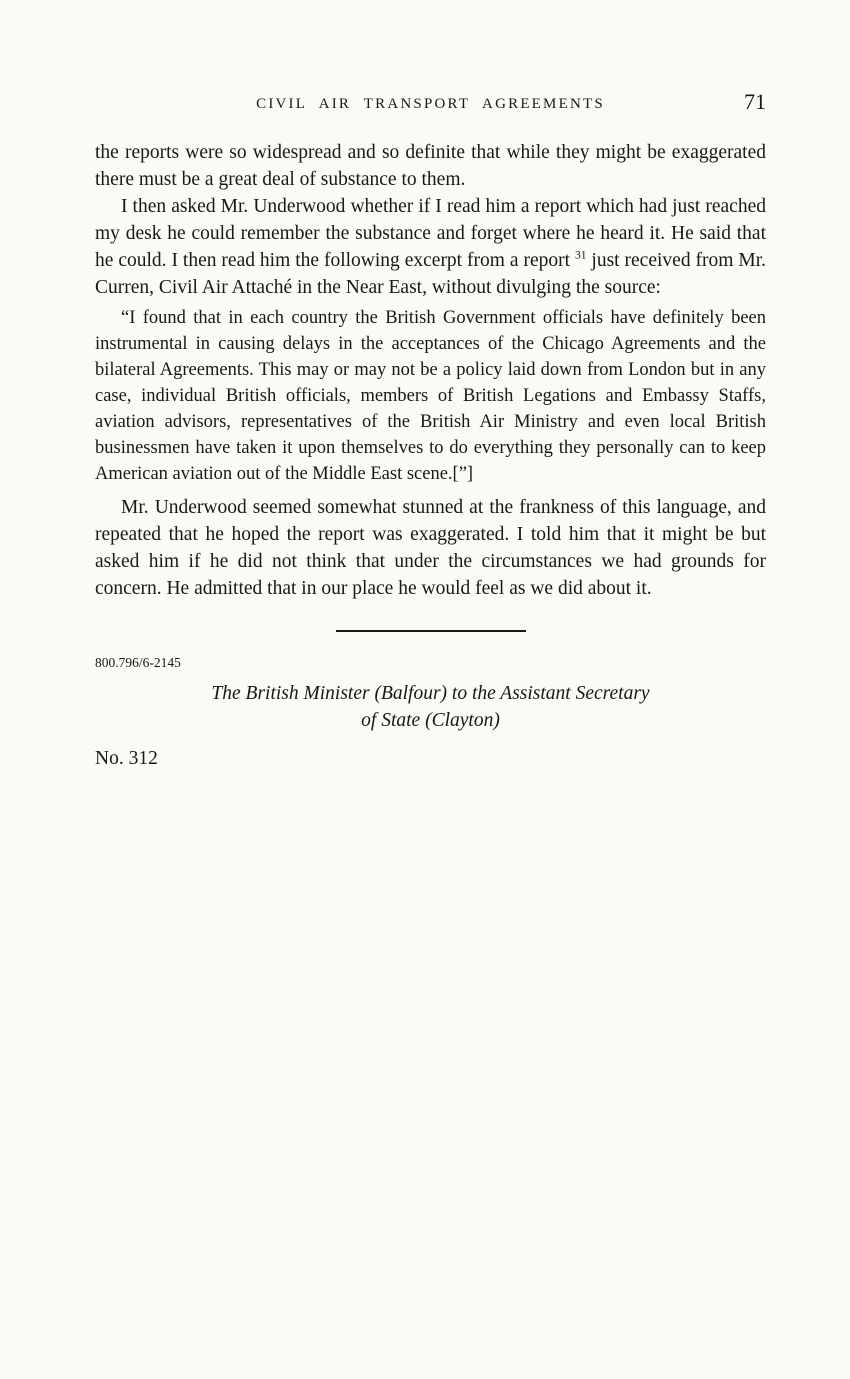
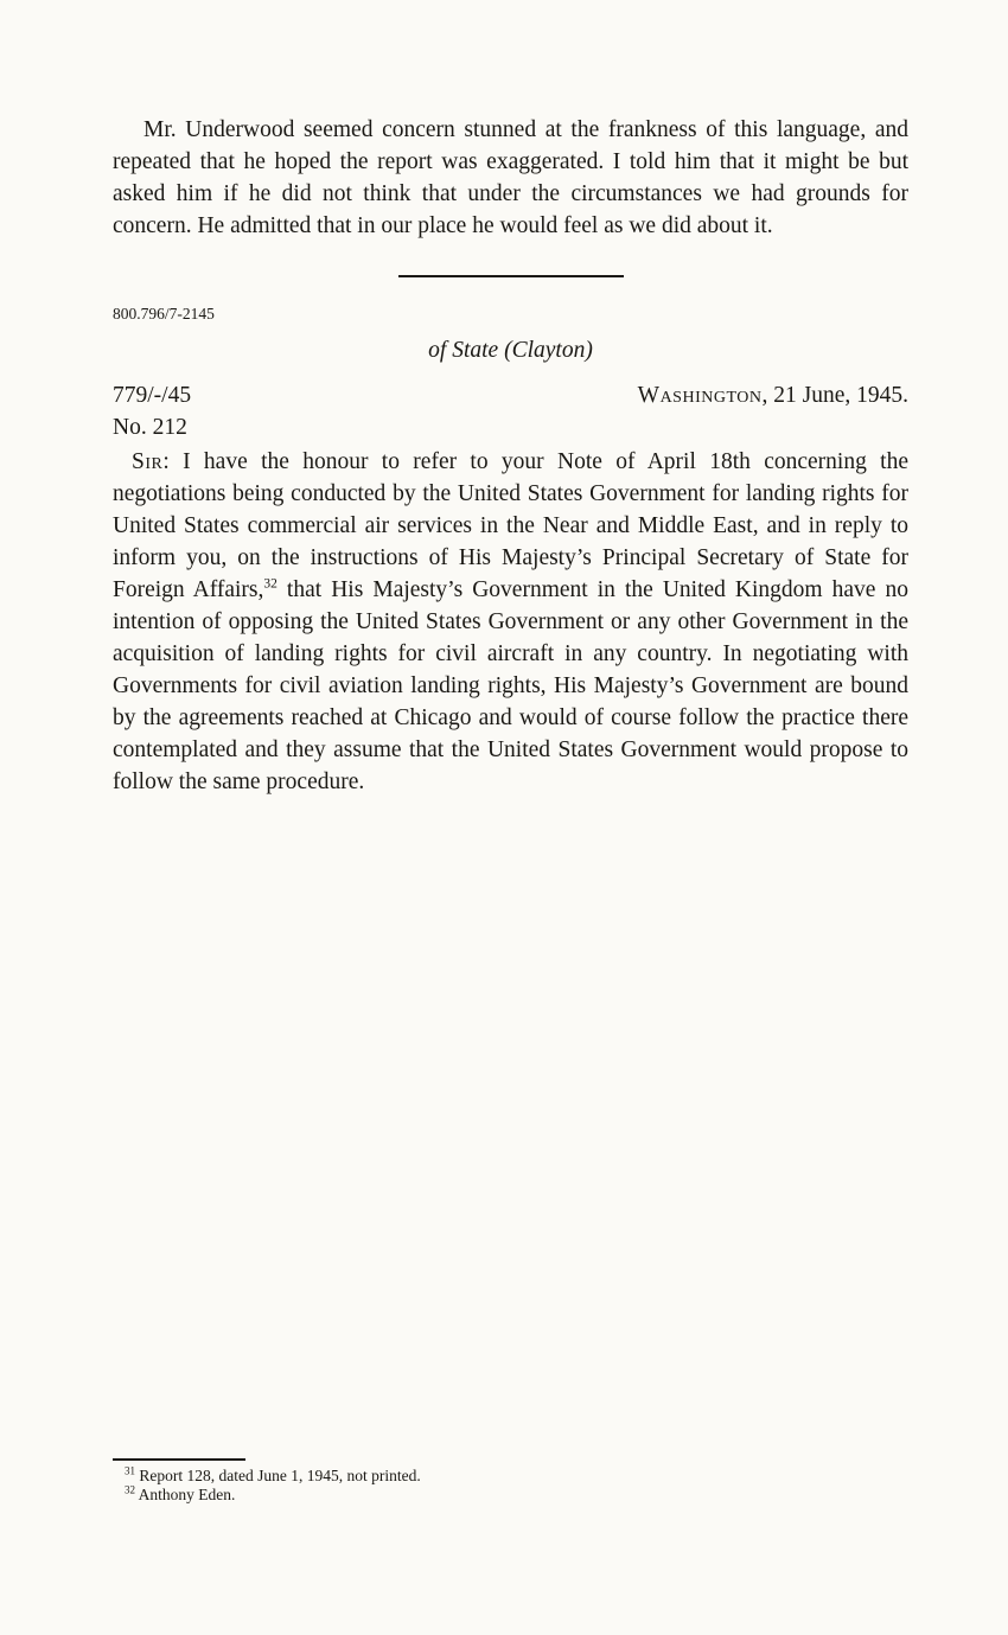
- CIVIL AIR TRANSPORT AGREEMENTS
- 71
- the reports were so widespread and so definite that while they might be exaggerated there must be a great deal of substance to them.
- I then asked Mr. Underwood whether if I read him a report which had just reached my desk he could remember the substance and forget where he heard it. He said that he could. I then read him the following excerpt from a report 31 just received from Mr. Curren, Civil Air Attaché in the Near East, without divulging the source:
- “I found that in each country the British Government officials have definitely been instrumental in causing delays in the acceptances of the Chicago Agreements and the bilateral Agreements. This may or may not be a policy laid down from London but in any case, individual British officials, members of British Legations and Embassy Staffs, aviation advisors, representatives of the British Air Ministry and even local British businessmen have taken it upon themselves to do everything they personally can to keep American aviation out of the Middle East scene.[”]
- Mr. Underwood seemed somewhat stunned at the frankness of this language, and repeated that he hoped the report was exaggerated. I told him that it might be but asked him if he did not think that under the circumstances we had grounds for concern. He admitted that in our place he would feel as we did about it.
+ Mr. Underwood seemed concern stunned at the frankness of this language, and repeated that he hoped the report was exaggerated. I told him that it might be but asked him if he did not think that under the circumstances we had grounds for concern. He admitted that in our place he would feel as we did about it.
- 800.796/6-2145
+ 800.796/7-2145
- The British Minister (Balfour) to the Assistant Secretary
  of State (Clayton)
+ 779/-/45
+ Washington, 21 June, 1945.
- No. 312
+ No. 212
+ Sir: I have the honour to refer to your Note of April 18th concerning the negotiations being conducted by the United States Government for landing rights for United States commercial air services in the Near and Middle East, and in reply to inform you, on the instructions of His Majesty’s Principal Secretary of State for Foreign Affairs,32 that His Majesty’s Government in the United Kingdom have no intention of opposing the United States Government or any other Government in the acquisition of landing rights for civil aircraft in any country. In negotiating with Governments for civil aviation landing rights, His Majesty’s Government are bound by the agreements reached at Chicago and would of course follow the practice there contemplated and they assume that the United States Government would propose to follow the same procedure.
+ 31 Report 128, dated June 1, 1945, not printed.
+ 32 Anthony Eden.
